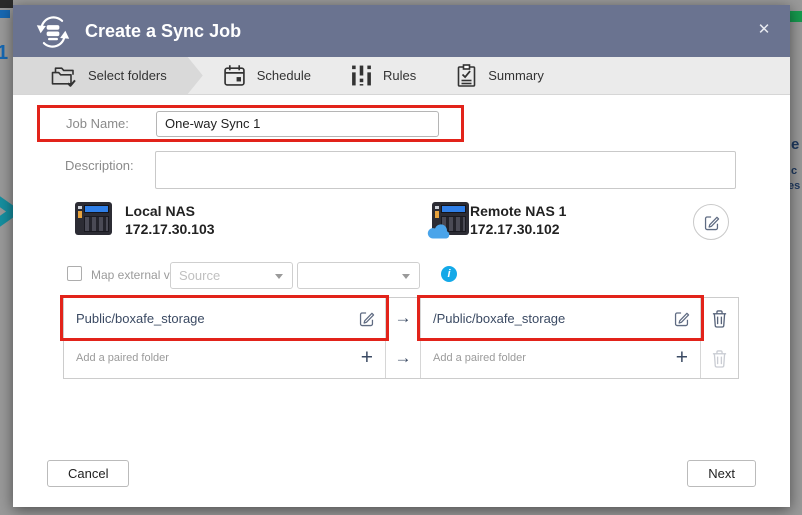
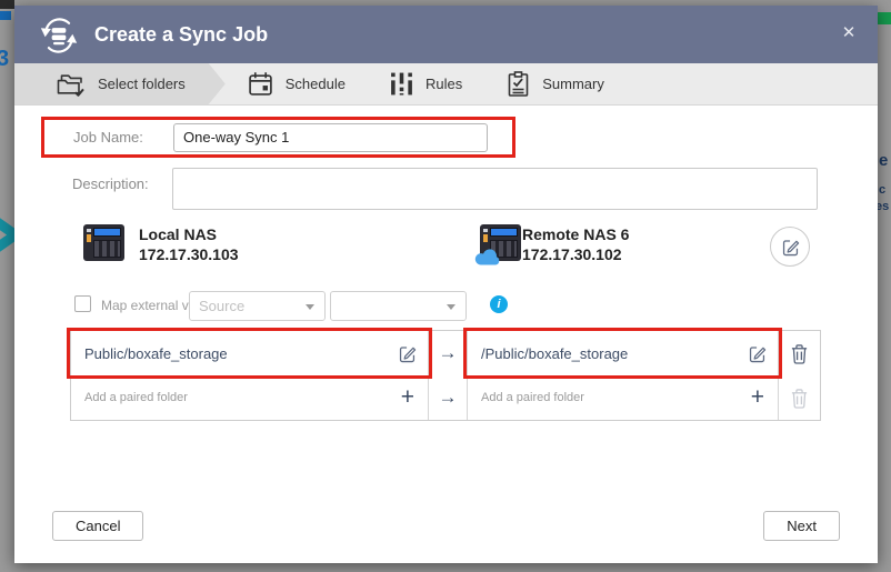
- 1
+ 3
  e
  c
  es
  Create a Sync Job
  ✕
  Select folders
  Schedule
  Rules
  Summary
  Job Name:
  One-way Sync 1
  Description:
  Local NAS
  172.17.30.103
- Remote NAS 1
+ Remote NAS 6
  172.17.30.102
  Map external v
  Source
  i
  Public/boxafe_storage
  →
  /Public/boxafe_storage
  Add a paired folder
  +
  →
  Add a paired folder
  +
  Cancel
  Next
